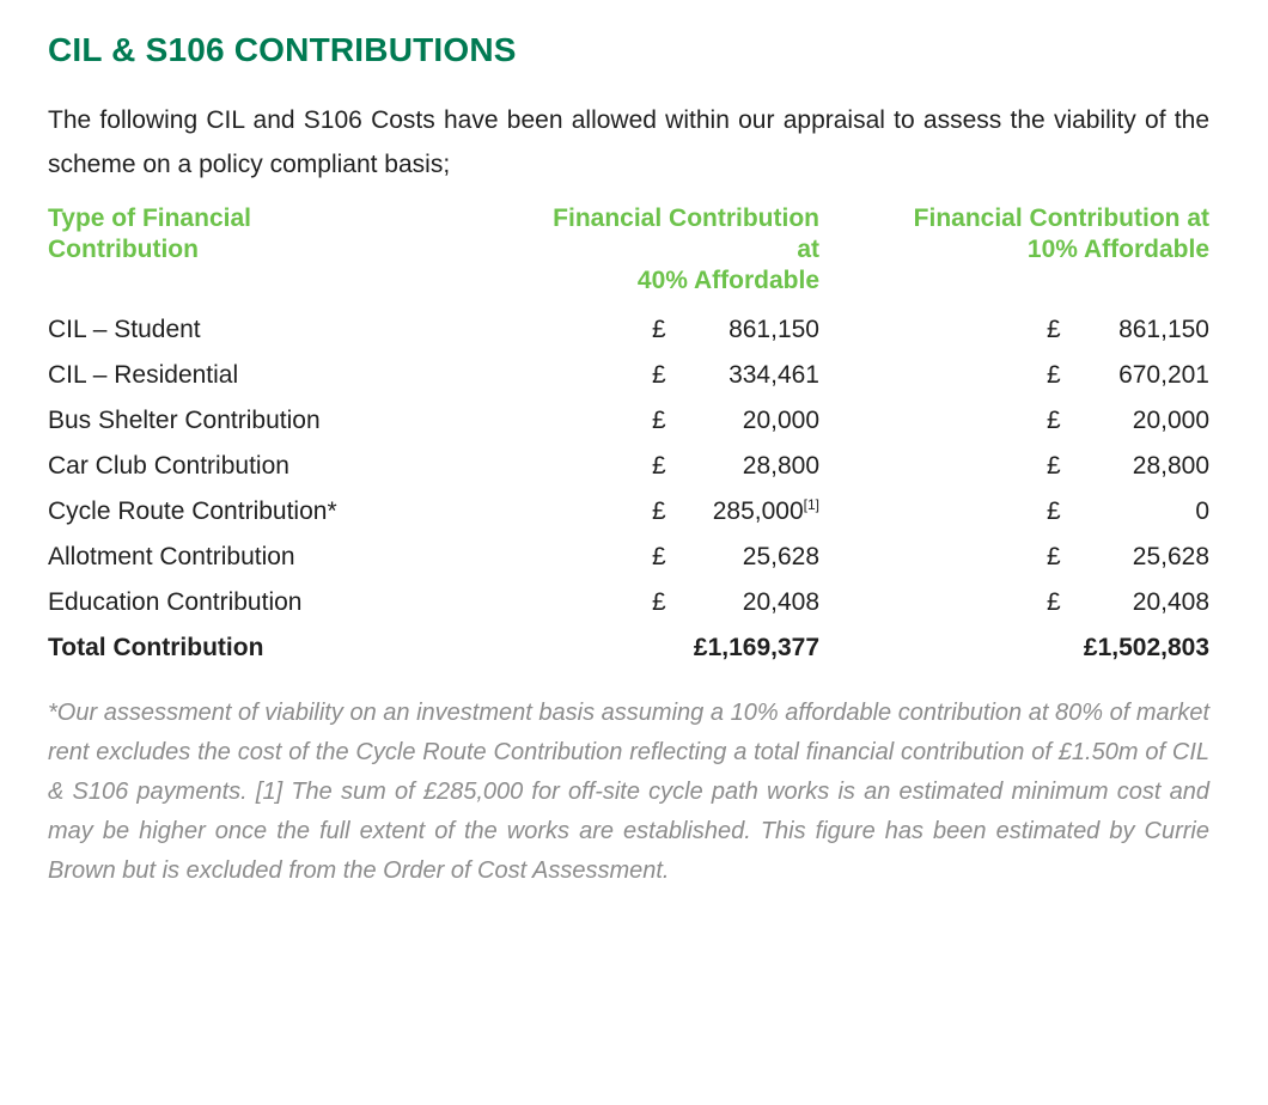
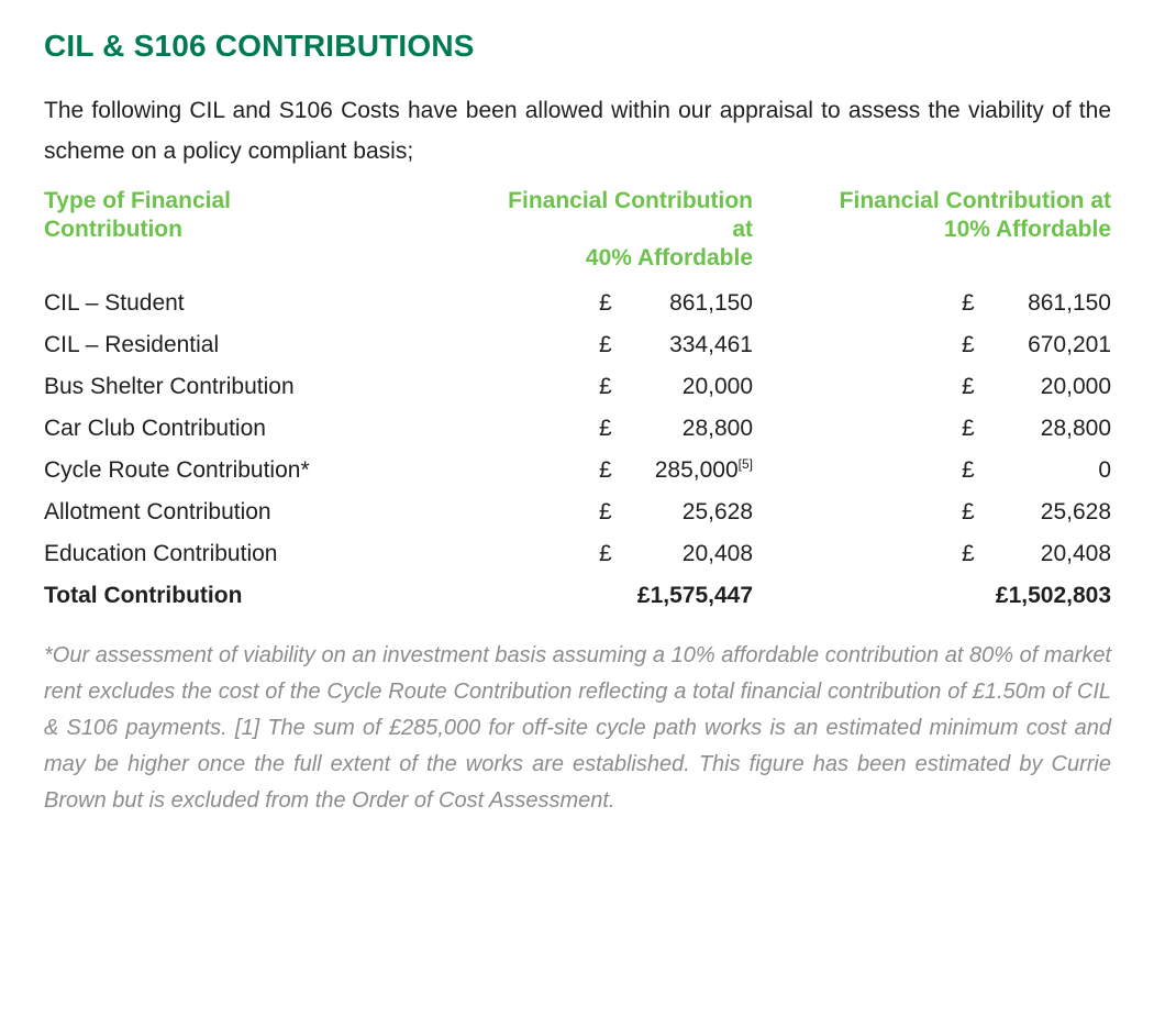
  CIL & S106 CONTRIBUTIONS
  The following CIL and S106 Costs have been allowed within our appraisal to assess the viability of the scheme on a policy compliant basis;
  Type of Financial
  Contribution
  Financial Contribution at
  40% Affordable
  Financial Contribution at
  10% Affordable
  CIL – Student
  £
  861,150
  £
  861,150
  CIL – Residential
  £
  334,461
  £
  670,201
  Bus Shelter Contribution
  £
  20,000
  £
  20,000
  Car Club Contribution
  £
  28,800
  £
  28,800
  Cycle Route Contribution*
  £
- 285,000[1]
+ 285,000[5]
  £
  0
  Allotment Contribution
  £
  25,628
  £
  25,628
  Education Contribution
  £
  20,408
  £
  20,408
  Total Contribution
- £1,169,377
+ £1,575,447
  £1,502,803
  *Our assessment of viability on an investment basis assuming a 10% affordable contribution at 80% of market rent excludes the cost of the Cycle Route Contribution reflecting a total financial contribution of £1.50m of CIL & S106 payments. [1] The sum of £285,000 for off-site cycle path works is an estimated minimum cost and may be higher once the full extent of the works are established. This figure has been estimated by Currie Brown but is excluded from the Order of Cost Assessment.
